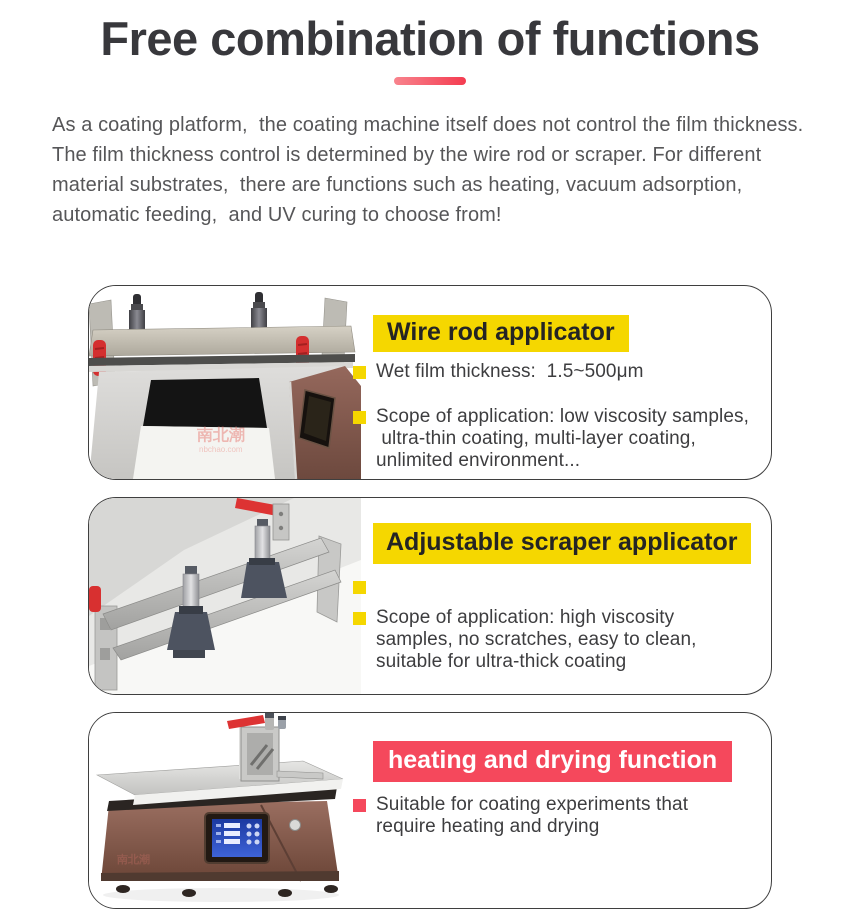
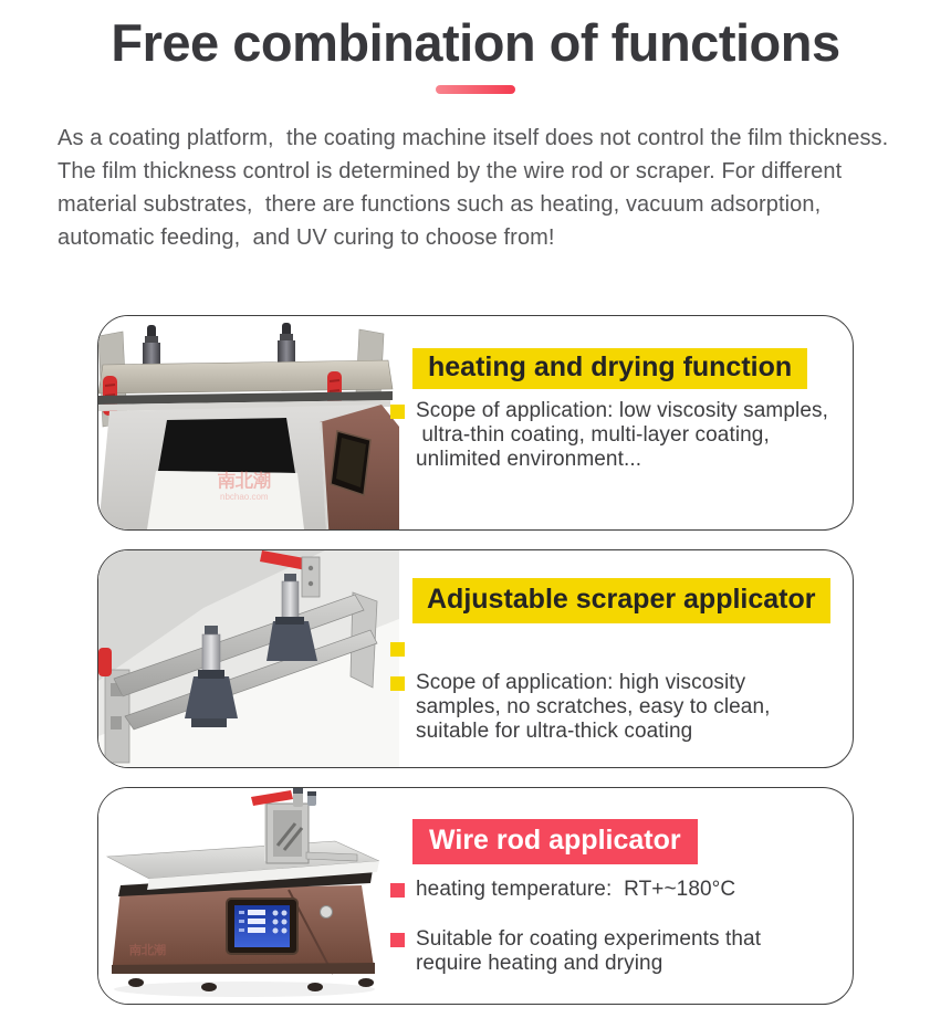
  Free combination of functions
  As a coating platform, the coating machine itself does not control the film thickness.
  The film thickness control is determined by the wire rod or scraper. For different
  material substrates, there are functions such as heating, vacuum adsorption,
  automatic feeding, and UV curing to choose from!
  南北潮
  nbchao.com
- Wire rod applicator
+ heating and drying function
- Wet film thickness: 1.5~500μm
  Scope of application: low viscosity samples,
  ultra-thin coating, multi-layer coating,
  unlimited environment...
  Adjustable scraper applicator
  Scope of application: high viscosity
  samples, no scratches, easy to clean,
  suitable for ultra-thick coating
  南北潮
- heating and drying function
+ Wire rod applicator
+ heating temperature: RT+~180°C
  Suitable for coating experiments that
  require heating and drying
